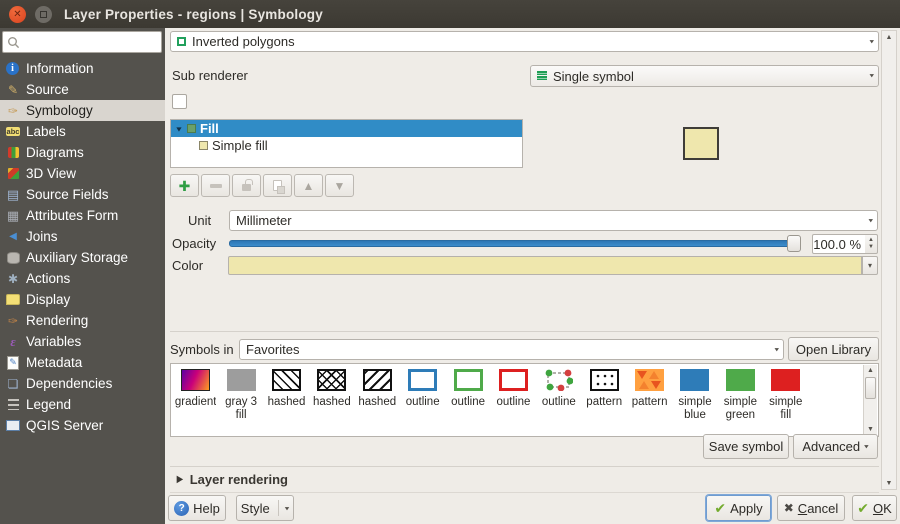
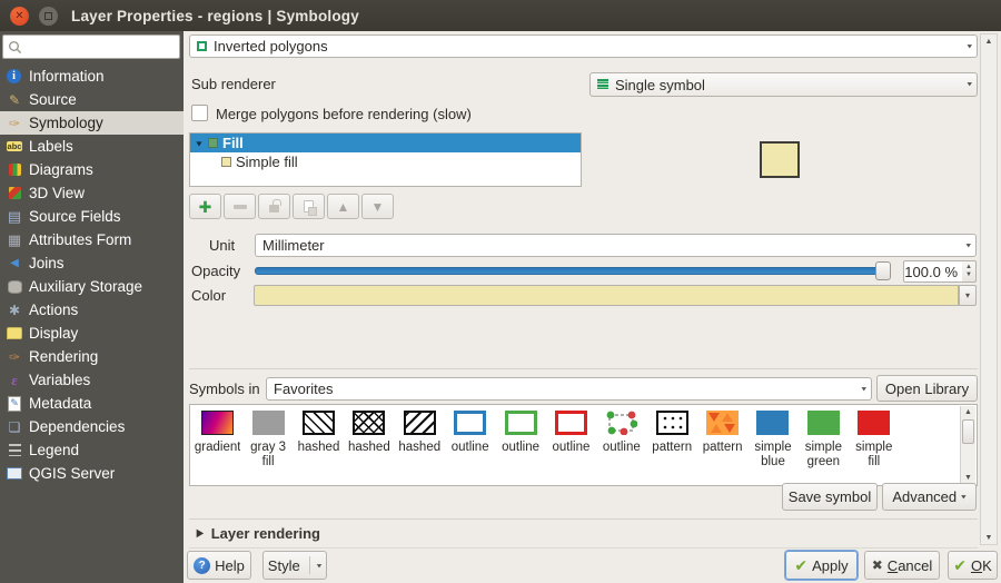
  ✕
  Layer Properties - regions | Symbology
  Information
  Source
  Symbology
  Labels
  Diagrams
  3D View
  Source Fields
  Attributes Form
  Joins
  Auxiliary Storage
  Actions
  Display
  Rendering
  Variables
  Metadata
  Dependencies
  Legend
  QGIS Server
  Inverted polygons
  Sub renderer
  Single symbol
+ Merge polygons before rendering (slow)
  ▼
  Fill
  Simple fill
  Unit
  Millimeter
  Opacity
  100.0 %
  Color
  ▾
  Symbols in
  Favorites
  Open Library
  gradient
  gray 3 fill
  hashed
  hashed
  hashed
  outline
  outline
  outline
  outline
  pattern
  pattern
  simple blue
  simple green
  simple fill
  Save symbol
  Advanced
  ▶
  Layer rendering
  ?
  Help
  Style
  Apply
  Cancel
  OK
